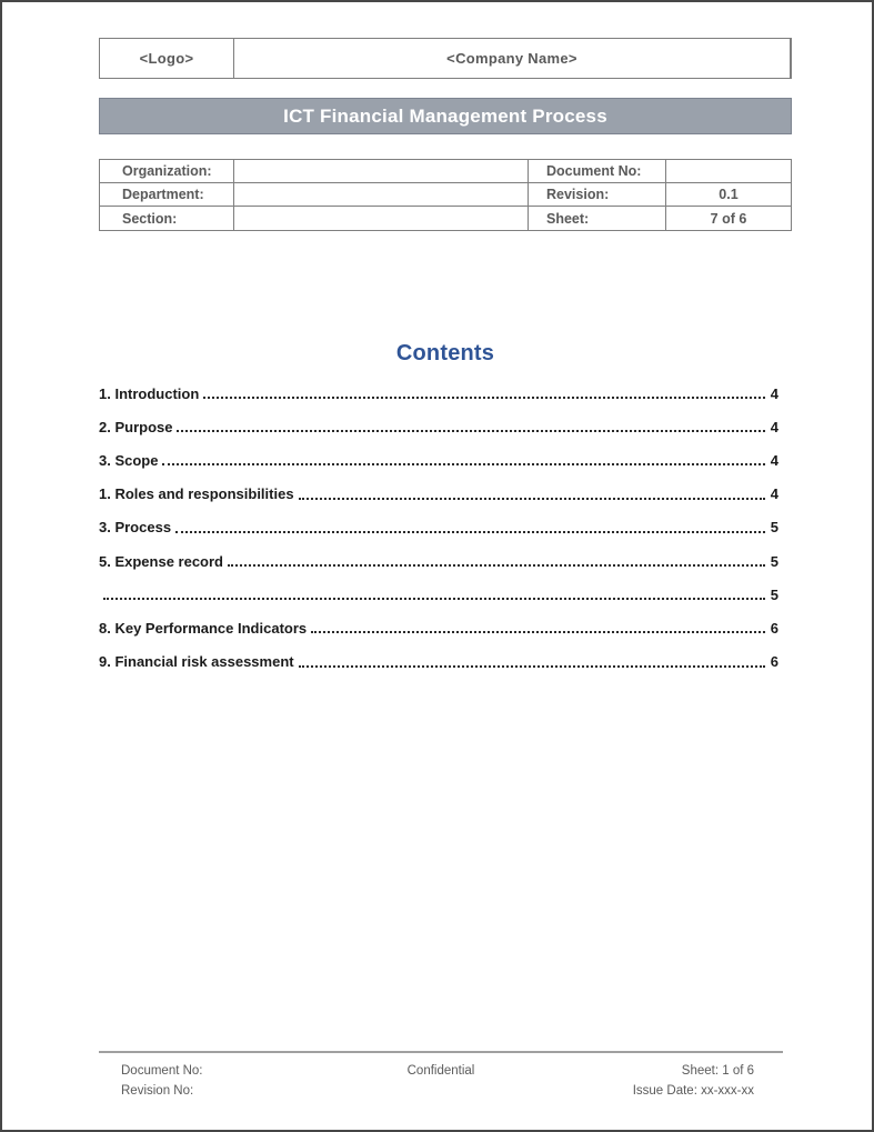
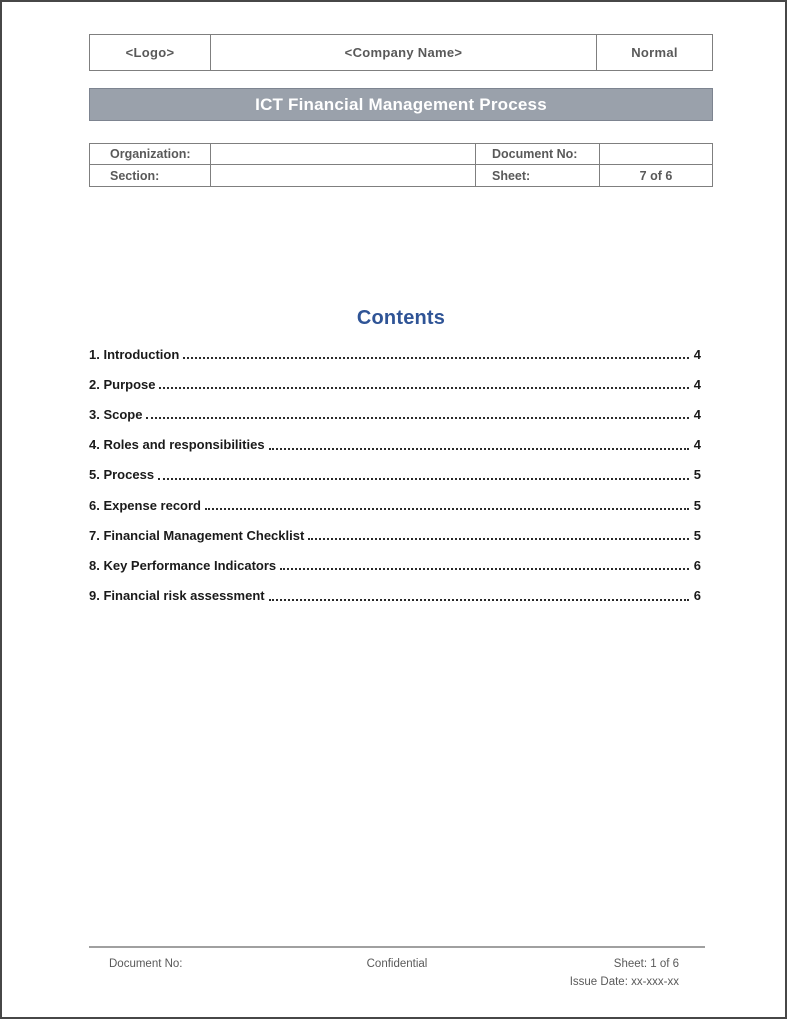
  <Logo>
  <Company Name>
+ Normal
  ICT Financial Management Process
  Organization:
  Document No:
- Department:
- Revision:
- 0.1
  Section:
  Sheet:
  7 of 6
  Contents
  1. Introduction
  4
  2. Purpose
  4
  3. Scope
  4
- 1. Roles and responsibilities
+ 4. Roles and responsibilities
  4
- 3. Process
+ 5. Process
  5
- 5. Expense record
+ 6. Expense record
  5
+ 7. Financial Management Checklist
  5
  8. Key Performance Indicators
  6
  9. Financial risk assessment
  6
  Document No:
- Revision No:
  Confidential
  Sheet: 1 of 6
  Issue Date: xx-xxx-xx
